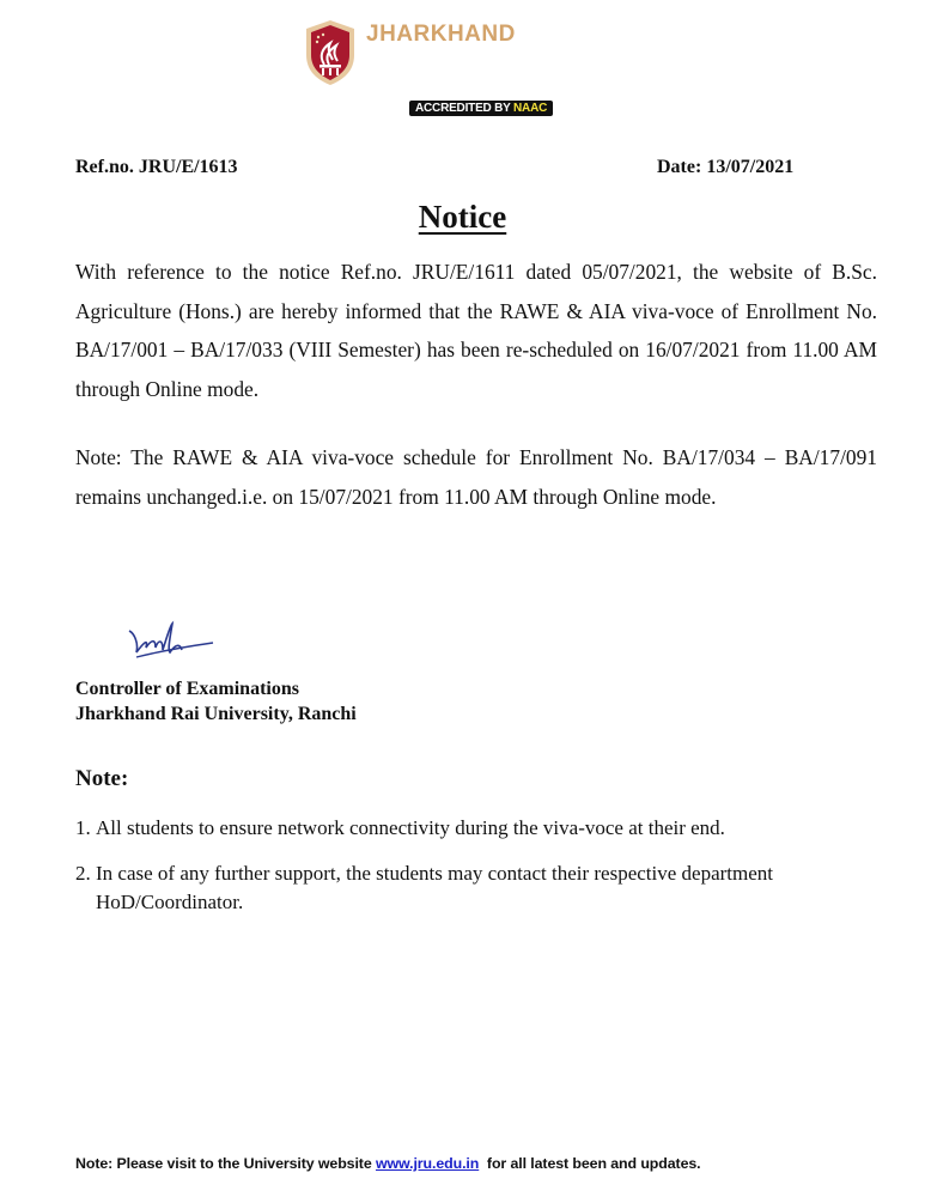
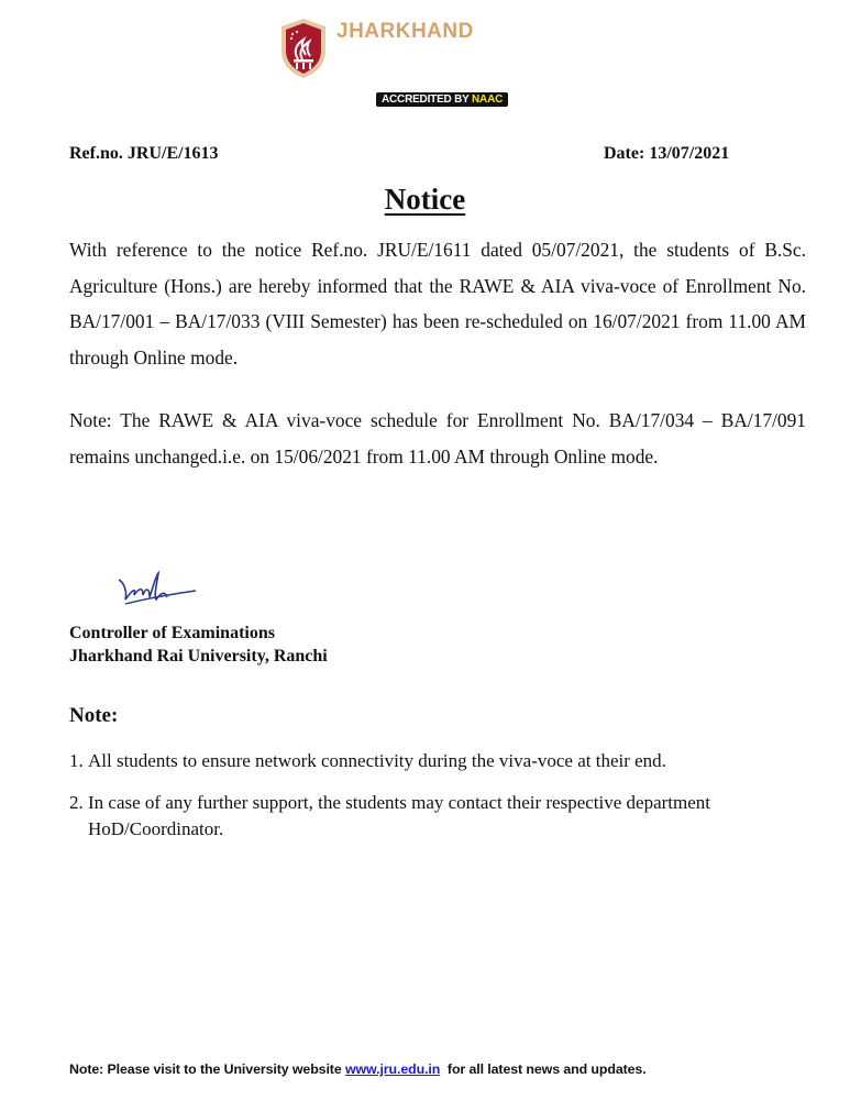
  JHARKHAND
  ACCREDITED BY NAAC
  Ref.no. JRU/E/1613
  Date: 13/07/2021
  Notice
- With reference to the notice Ref.no. JRU/E/1611 dated 05/07/2021, the website of B.Sc. Agriculture (Hons.) are hereby informed that the RAWE & AIA viva-voce of Enrollment No. BA/17/001 – BA/17/033 (VIII Semester) has been re-scheduled on 16/07/2021 from 11.00 AM through Online mode.
+ With reference to the notice Ref.no. JRU/E/1611 dated 05/07/2021, the students of B.Sc. Agriculture (Hons.) are hereby informed that the RAWE & AIA viva-voce of Enrollment No. BA/17/001 – BA/17/033 (VIII Semester) has been re-scheduled on 16/07/2021 from 11.00 AM through Online mode.
- Note: The RAWE & AIA viva-voce schedule for Enrollment No. BA/17/034 – BA/17/091 remains unchanged.i.e. on 15/07/2021 from 11.00 AM through Online mode.
+ Note: The RAWE & AIA viva-voce schedule for Enrollment No. BA/17/034 – BA/17/091 remains unchanged.i.e. on 15/06/2021 from 11.00 AM through Online mode.
  Controller of Examinations
  Jharkhand Rai University, Ranchi
  Note:
  1. All students to ensure network connectivity during the viva-voce at their end.
  2. In case of any further support, the students may contact their respective department
  HoD/Coordinator.
- Note: Please visit to the University website www.jru.edu.in for all latest been and updates.
+ Note: Please visit to the University website www.jru.edu.in for all latest news and updates.
